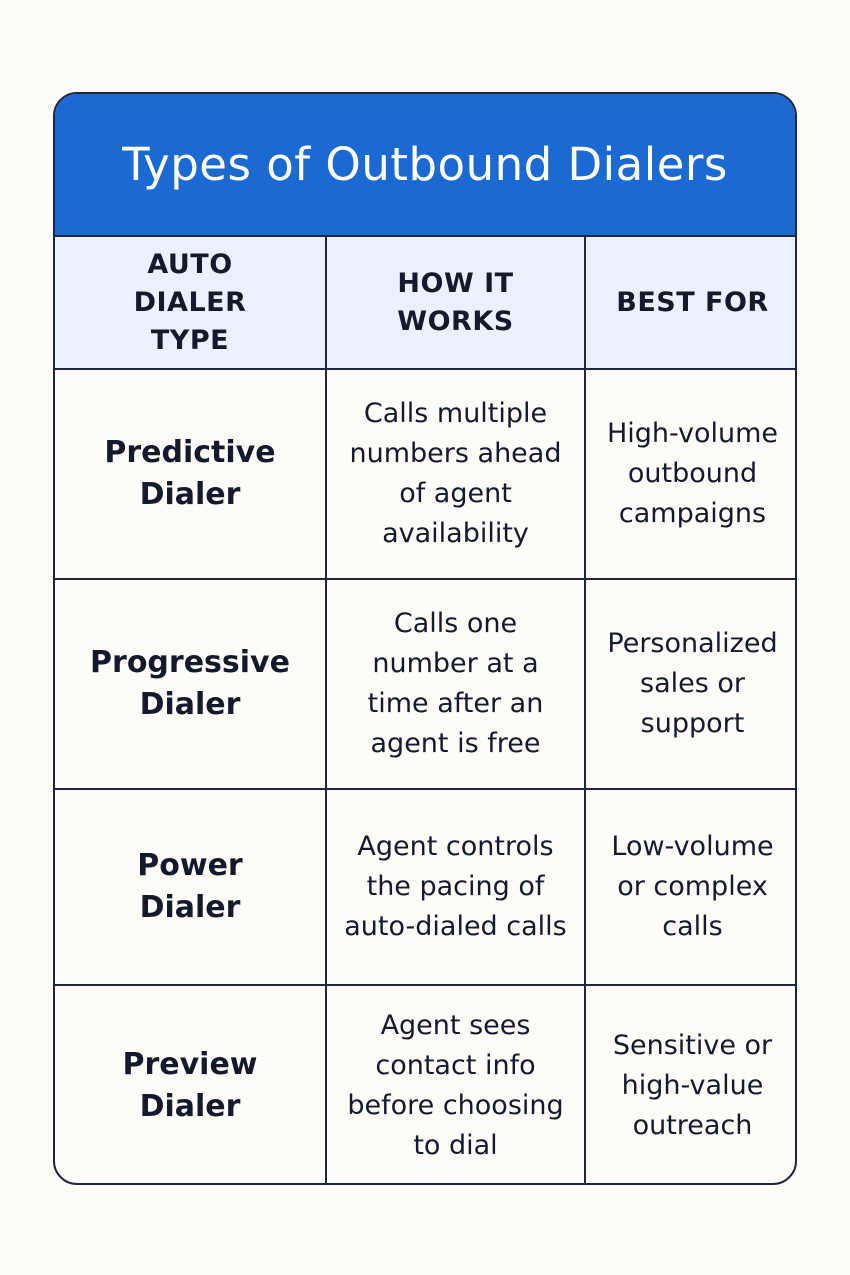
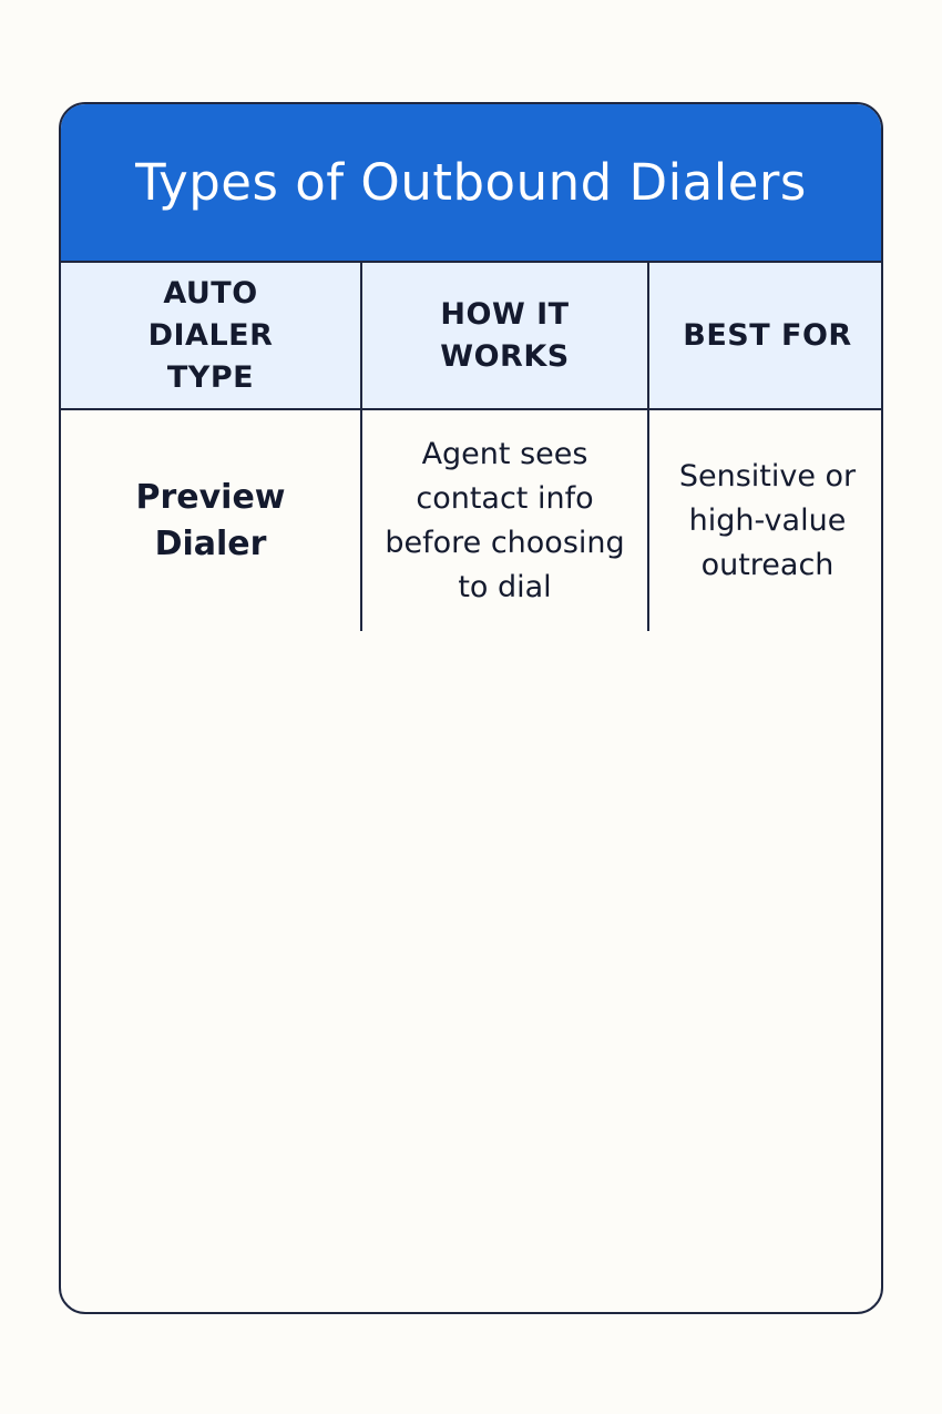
  Types of Outbound Dialers
  AUTO DIALER TYPE	HOW IT WORKS	BEST FOR
- Predictive Dialer	Calls multiple numbers ahead of agent availability	High-volume outbound campaigns
- Progressive Dialer	Calls one number at a time after an agent is free	Personalized sales or support
- Power Dialer	Agent controls the pacing of auto-dialed calls	Low-volume or complex calls
  Preview Dialer	Agent sees contact info before choosing to dial	Sensitive or high-value outreach
